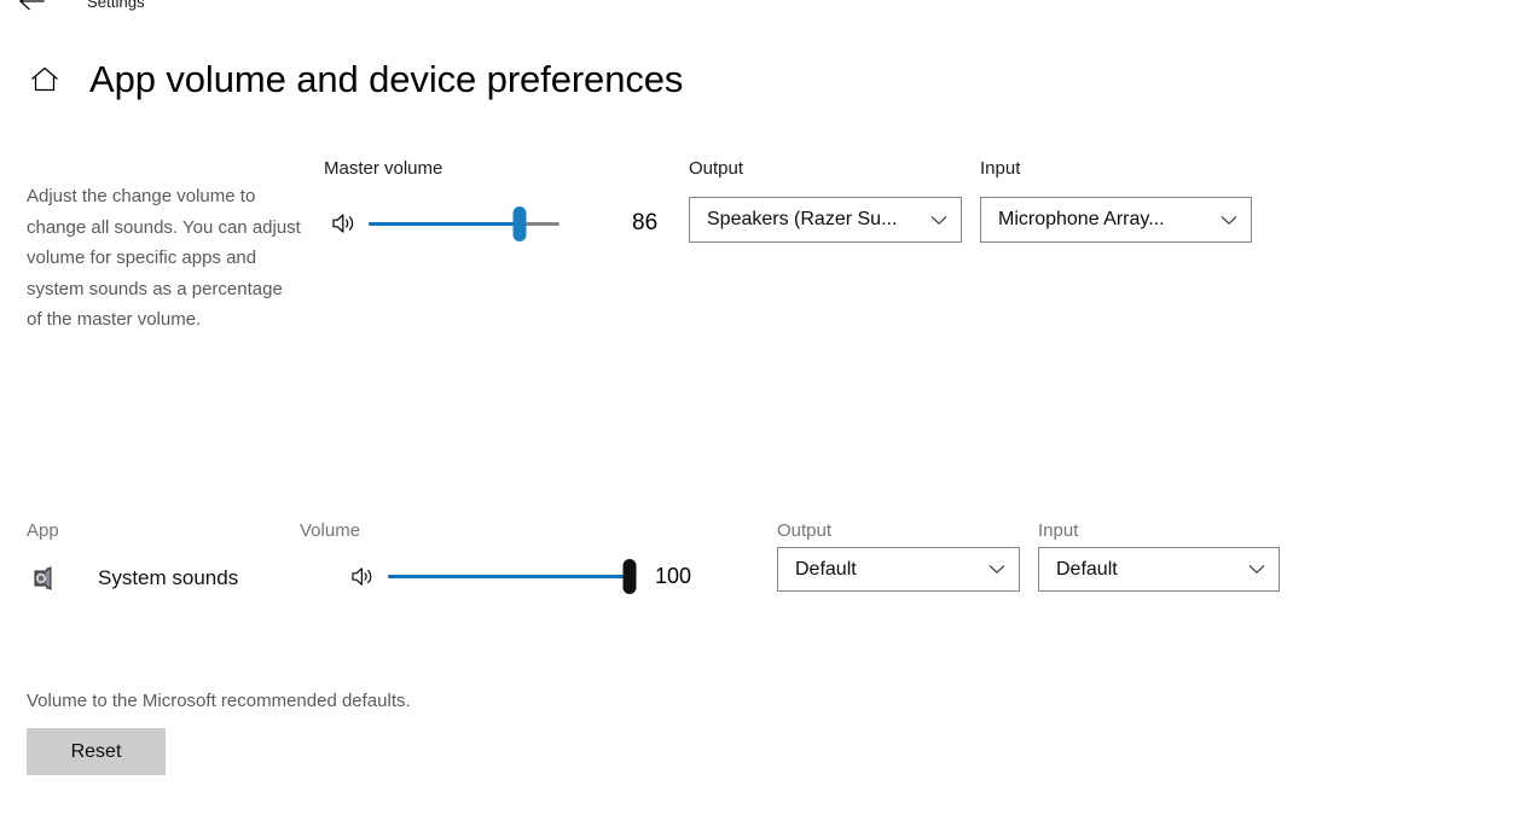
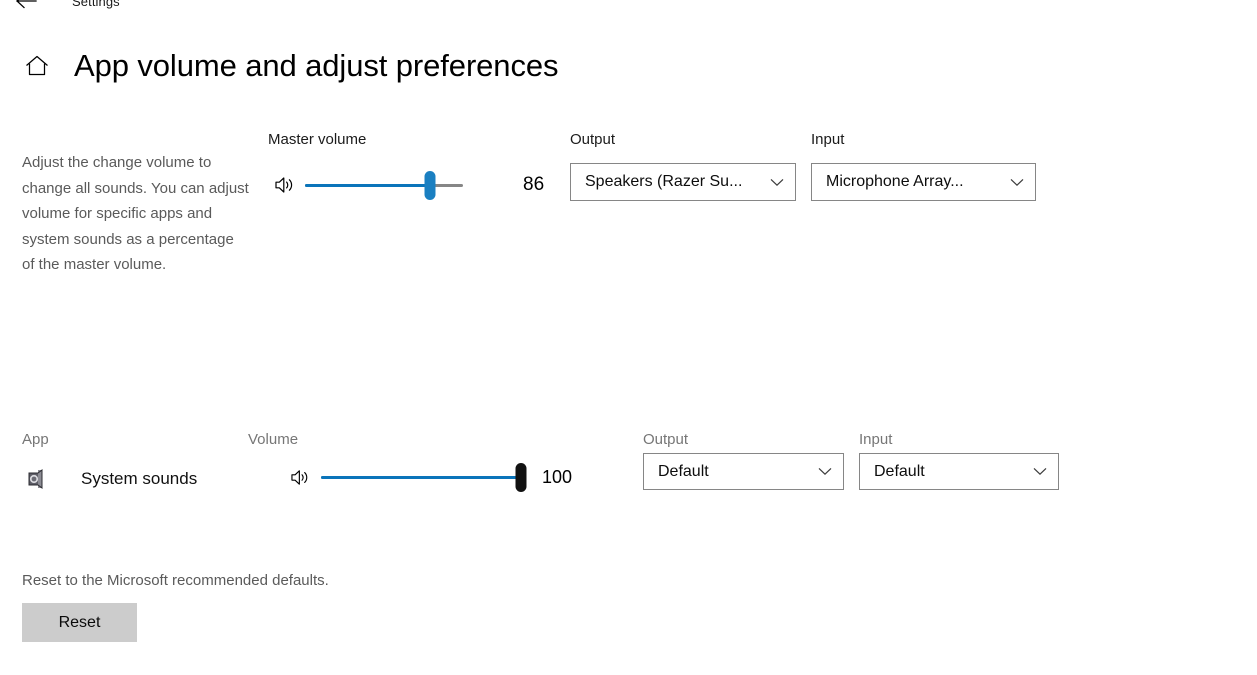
  Settings
- App volume and device preferences
+ App volume and adjust preferences
  Adjust the change volume to change all sounds. You can adjust volume for specific apps and system sounds as a percentage of the master volume.
  Master volume
  Output
  Input
  86
  Speakers (Razer Su...
  Microphone Array...
  App
  Volume
  Output
  Input
  System sounds
  100
  Default
  Default
- Volume to the Microsoft recommended defaults.
+ Reset to the Microsoft recommended defaults.
  Reset
